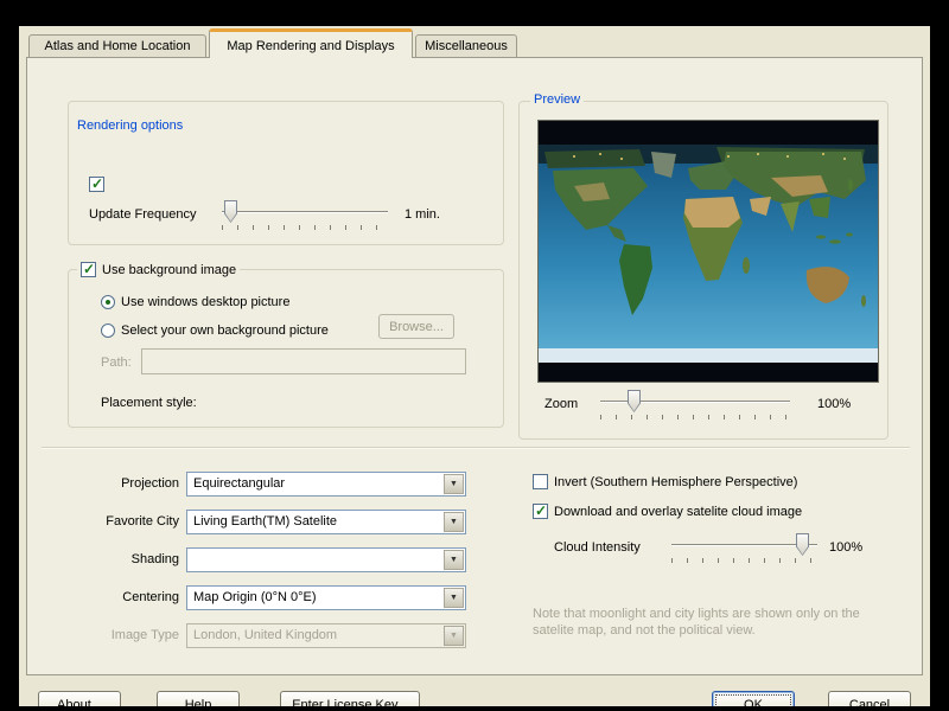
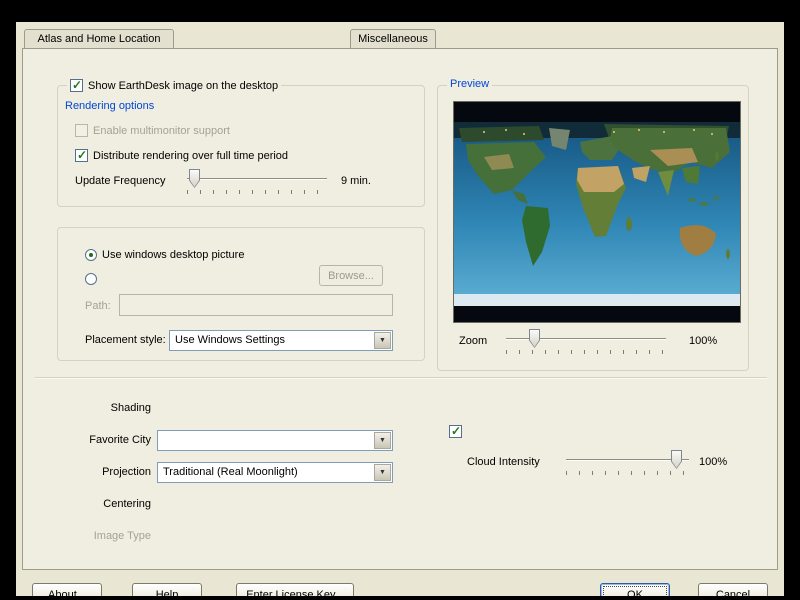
  Atlas and Home Location
- Map Rendering and Displays
  Miscellaneous
+ Show EarthDesk image on the desktop
  Rendering options
+ Enable multimonitor support
+ Distribute rendering over full time period
  Update Frequency
- 1 min.
+ 9 min.
- Use background image
  Use windows desktop picture
- Select your own background picture
  Browse...
  Path:
  Placement style:
+ Use Windows Settings
  Preview
  Zoom
  100%
- Projection
+ Shading
- Equirectangular
  Favorite City
- Living Earth(TM) Satelite
- Shading
+ Projection
+ Traditional (Real Moonlight)
  Centering
- Map Origin (0°N 0°E)
  Image Type
- London, United Kingdom
- Invert (Southern Hemisphere Perspective)
- Download and overlay satelite cloud image
  Cloud Intensity
  100%
- Note that moonlight and city lights are shown only on the satelite map, and not the political view.
  About...
  Help
  Enter License Key...
  OK
  Cancel
